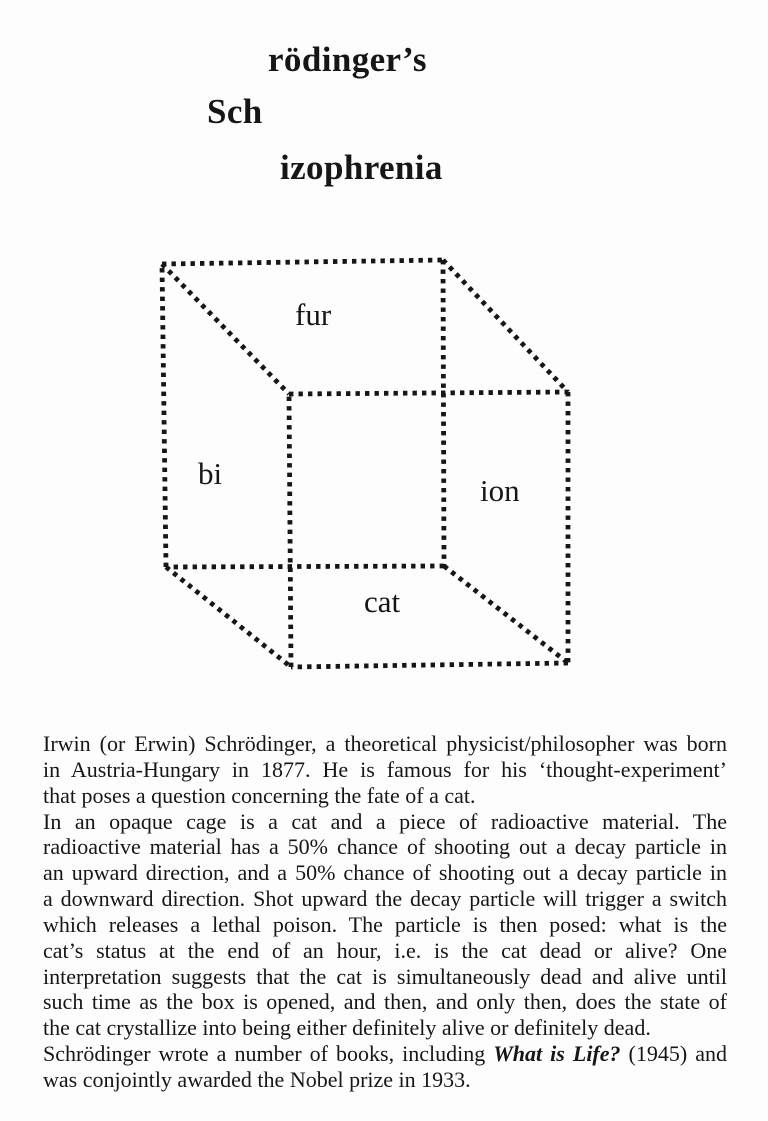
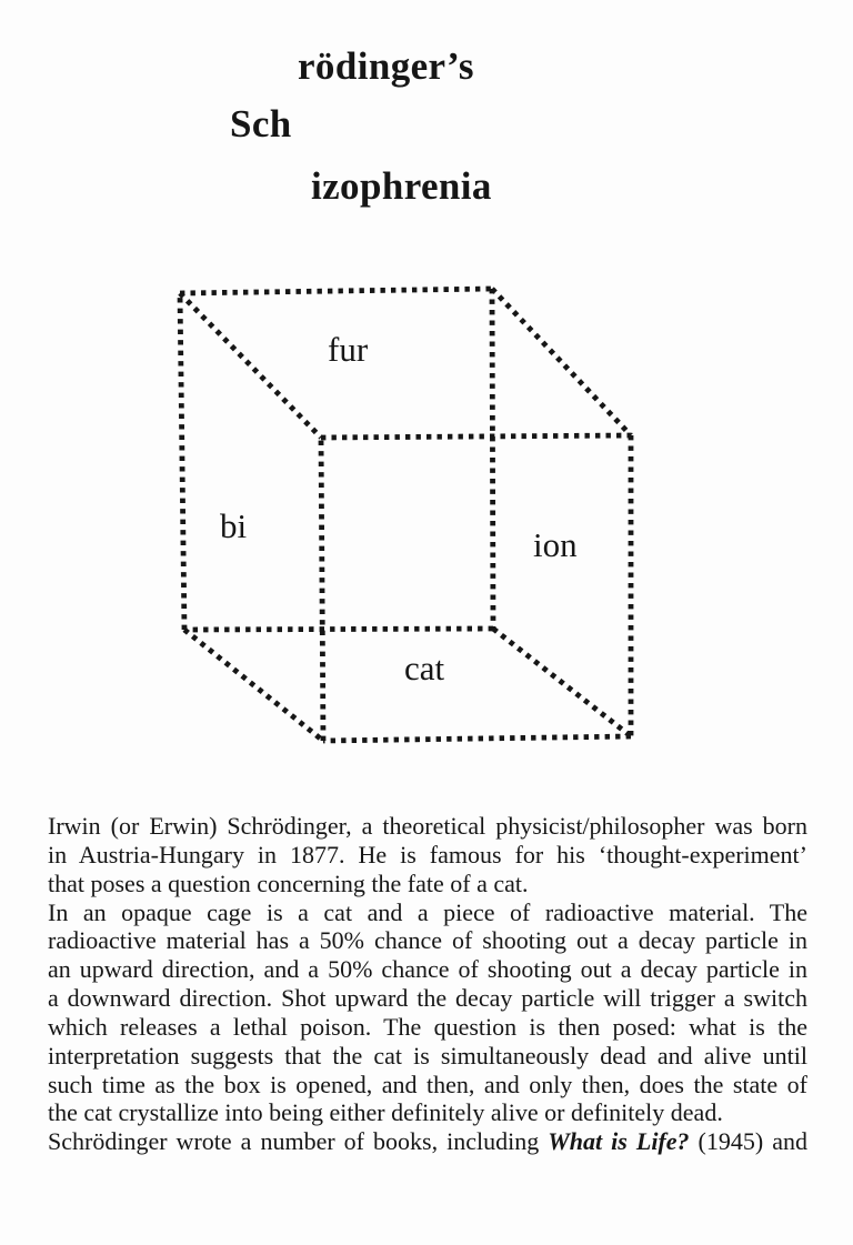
  rödinger’s
  Sch
  izophrenia
  fur
  bi
  ion
  cat
  Irwin (or Erwin) Schrödinger, a theoretical physicist/philosopher was born
  in Austria-Hungary in 1877. He is famous for his ‘thought-experiment’
  that poses a question concerning the fate of a cat.
  In an opaque cage is a cat and a piece of radioactive material. The
  radioactive material has a 50% chance of shooting out a decay particle in
  an upward direction, and a 50% chance of shooting out a decay particle in
  a downward direction. Shot upward the decay particle will trigger a switch
- which releases a lethal poison. The particle is then posed: what is the
+ which releases a lethal poison. The question is then posed: what is the
- cat’s status at the end of an hour, i.e. is the cat dead or alive? One
  interpretation suggests that the cat is simultaneously dead and alive until
  such time as the box is opened, and then, and only then, does the state of
  the cat crystallize into being either definitely alive or definitely dead.
  Schrödinger wrote a number of books, including What is Life? (1945) and
- was conjointly awarded the Nobel prize in 1933.
